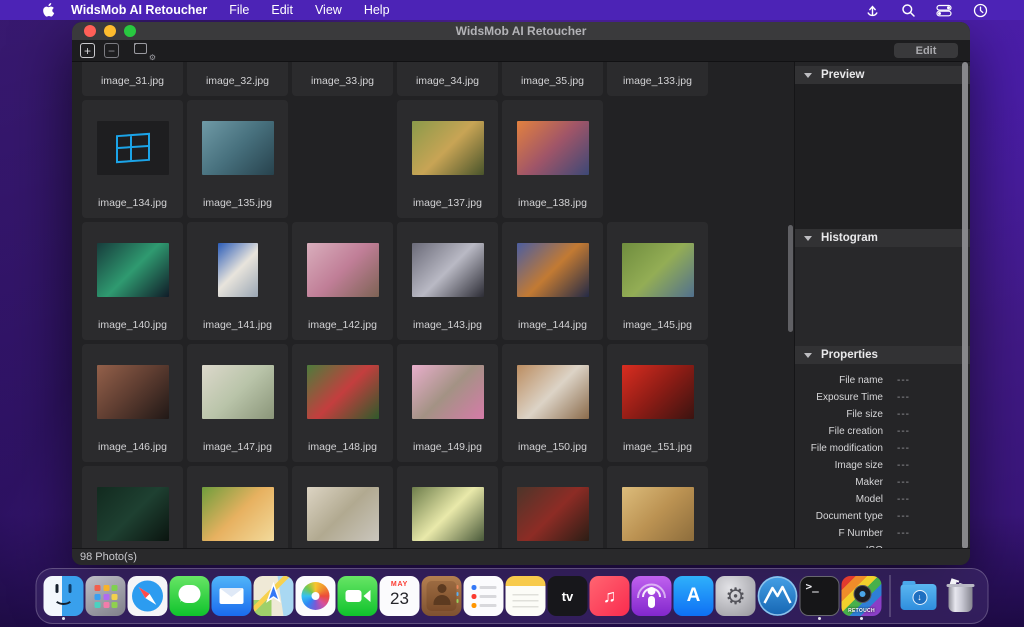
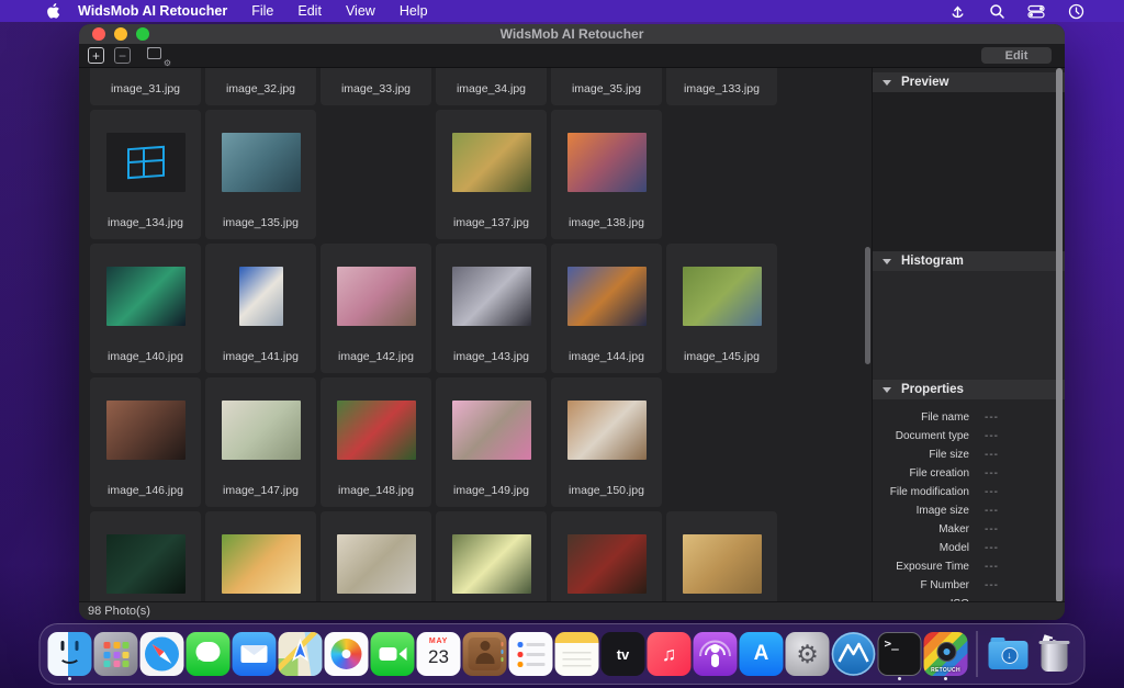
  WidsMob AI Retoucher
  File
  Edit
  View
  Help
  WidsMob AI Retoucher
  +
  −
  ⚙
  Edit
  image_31.jpg
  image_32.jpg
  image_33.jpg
  image_34.jpg
  image_35.jpg
  image_133.jpg
  image_134.jpg
  image_135.jpg
  image_137.jpg
  image_138.jpg
  image_140.jpg
  image_141.jpg
  image_142.jpg
  image_143.jpg
  image_144.jpg
  image_145.jpg
  image_146.jpg
  image_147.jpg
  image_148.jpg
  image_149.jpg
  image_150.jpg
- image_151.jpg
  Preview
  Histogram
  Properties
  File name
  ---
- Exposure Time
+ Document type
  ---
  File size
  ---
  File creation
  ---
  File modification
  ---
  Image size
  ---
  Maker
  ---
  Model
  ---
- Document type
+ Exposure Time
  ---
  F Number
  ---
  98 Photo(s)
  23
  tv
  ♫
  A
  ⚙
  >_
  ↓
